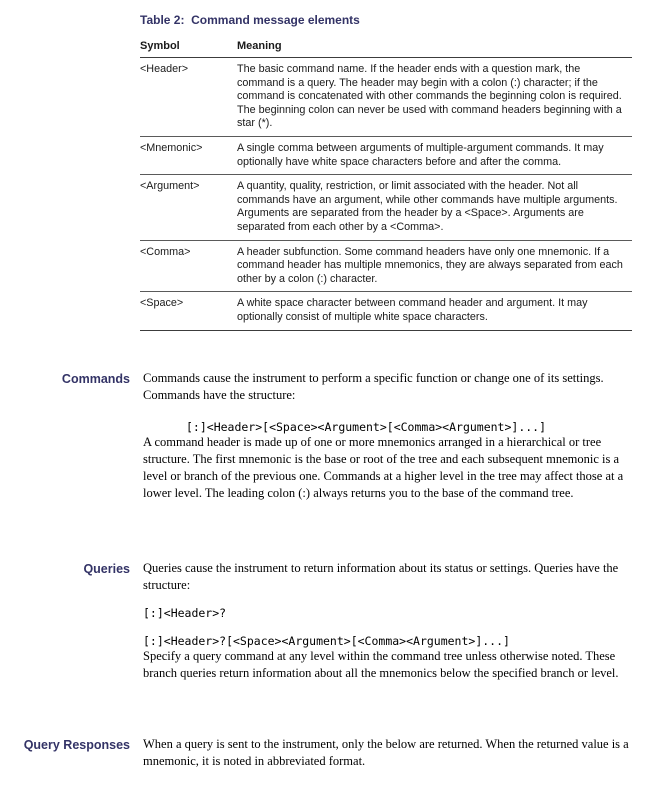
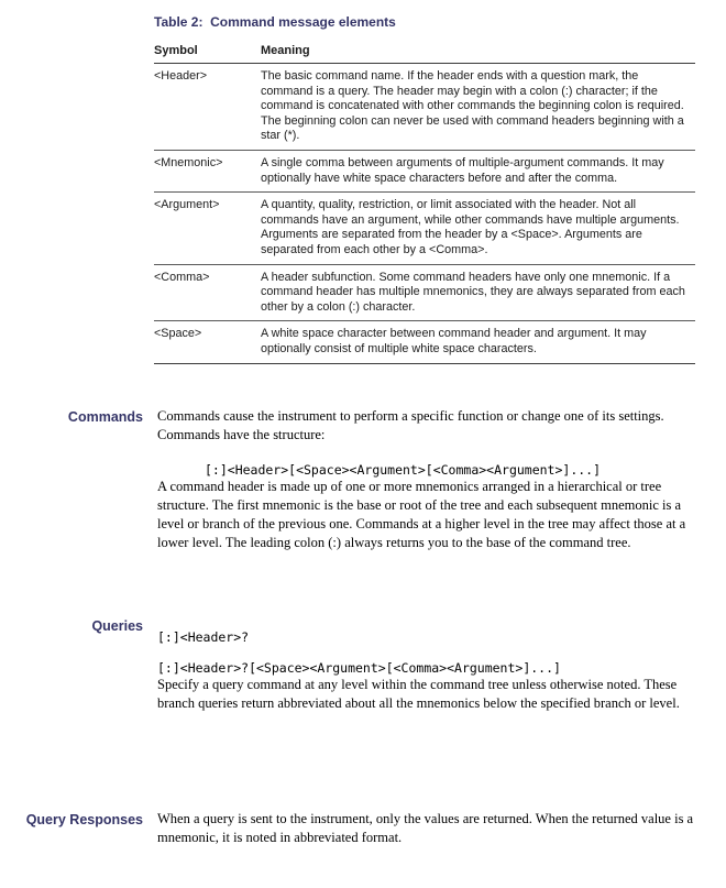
  Table 2: Command message elements
  Symbol
  Meaning
  <Header>
  The basic command name. If the header ends with a question mark, the command is a query. The header may begin with a colon (:) character; if the command is concatenated with other commands the beginning colon is required. The beginning colon can never be used with command headers beginning with a star (*).
  <Mnemonic>
  A single comma between arguments of multiple-argument commands. It may optionally have white space characters before and after the comma.
  <Argument>
  A quantity, quality, restriction, or limit associated with the header. Not all commands have an argument, while other commands have multiple arguments. Arguments are separated from the header by a <Space>. Arguments are separated from each other by a <Comma>.
  <Comma>
  A header subfunction. Some command headers have only one mnemonic. If a command header has multiple mnemonics, they are always separated from each other by a colon (:) character.
  <Space>
  A white space character between command header and argument. It may optionally consist of multiple white space characters.
  Commands
  Commands cause the instrument to perform a specific function or change one of its settings. Commands have the structure:
  [:]<Header>[<Space><Argument>[<Comma><Argument>]...]
  A command header is made up of one or more mnemonics arranged in a hierarchical or tree structure. The first mnemonic is the base or root of the tree and each subsequent mnemonic is a level or branch of the previous one. Commands at a higher level in the tree may affect those at a lower level. The leading colon (:) always returns you to the base of the command tree.
  Queries
- Queries cause the instrument to return information about its status or settings. Queries have the structure:
  [:]<Header>?
  [:]<Header>?[<Space><Argument>[<Comma><Argument>]...]
- Specify a query command at any level within the command tree unless otherwise noted. These branch queries return information about all the mnemonics below the specified branch or level.
+ Specify a query command at any level within the command tree unless otherwise noted. These branch queries return abbreviated about all the mnemonics below the specified branch or level.
  Query Responses
- When a query is sent to the instrument, only the below are returned. When the returned value is a mnemonic, it is noted in abbreviated format.
+ When a query is sent to the instrument, only the values are returned. When the returned value is a mnemonic, it is noted in abbreviated format.
